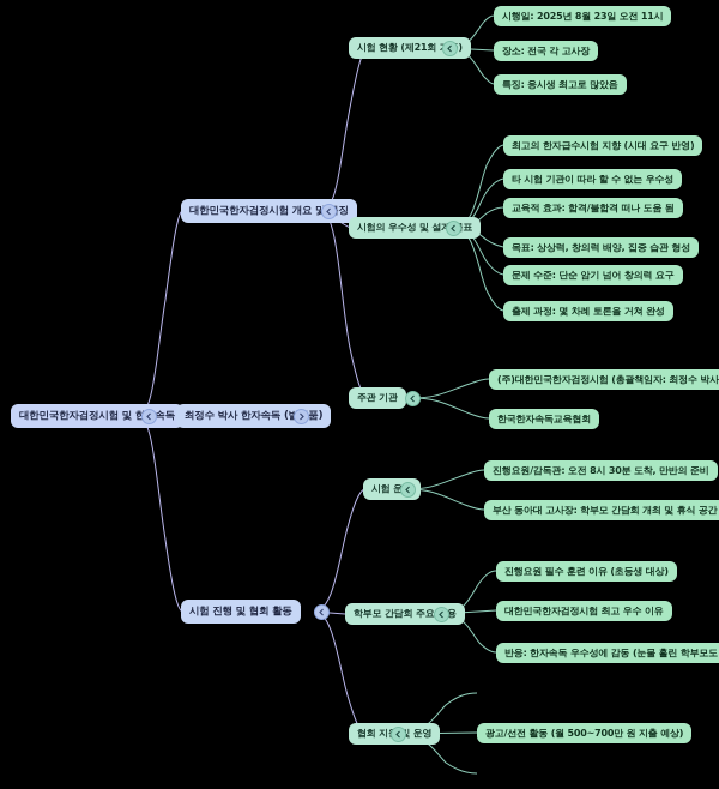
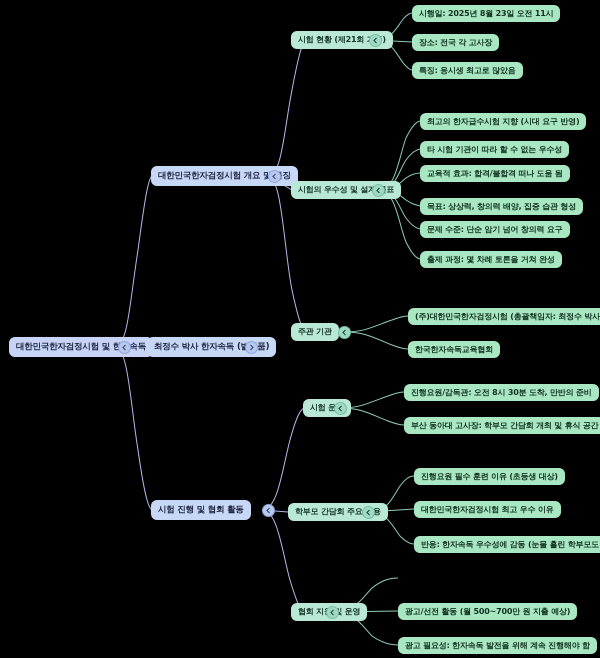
  대한민국한자검정시험 및 한속독
  대한민국한자검정시험 개요징
  시험 현황 (제21회)
  시행일: 2025년 8월 23일 오전 11시
  장소: 전국 각 고사장
  특징: 응시생 최고로 많았음
  시험의 우수성 및 설표
  최고의 한자급수시험 지향 (시대 요구 반영)
  타 시험 기관이 따라 할 수 없는 우수성
  교육적 효과: 합격/불합격 떠나 도움 됨
  목표: 상상력, 창의력 배양, 집중 습관 형성
  문제 수준: 단순 암기 넘어 창의력 요구
  출제 과정: 몇 차례 토론을 거쳐 완성
  주관 기관
  (주)대한민국한자검정시험 (총괄책임자: 최정수 박사
  한국한자속독교육협회
  최정수 박사 한자속독 (품)
  시험 진행 및 협회 활동
  시험 운
  진행요원/감독관: 오전 8시 30분 도착, 만반의 준비
  부산 동아대 고사장: 학부모 간담회 개최 및 휴식 공간
  학부모 간담회 주요용
  진행요원 필수 훈련 이유 (초등생 대상)
  대한민국한자검정시험 최고 우수 이유
  반응: 한자속독 우수성에 감동 (눈물 흘린 학부모도
  협회 지 운영
  광고/선전 활동 (월 500~700만 원 지출 예상)
+ 광고 필요성: 한자속독 발전을 위해 계속 진행해야 함
